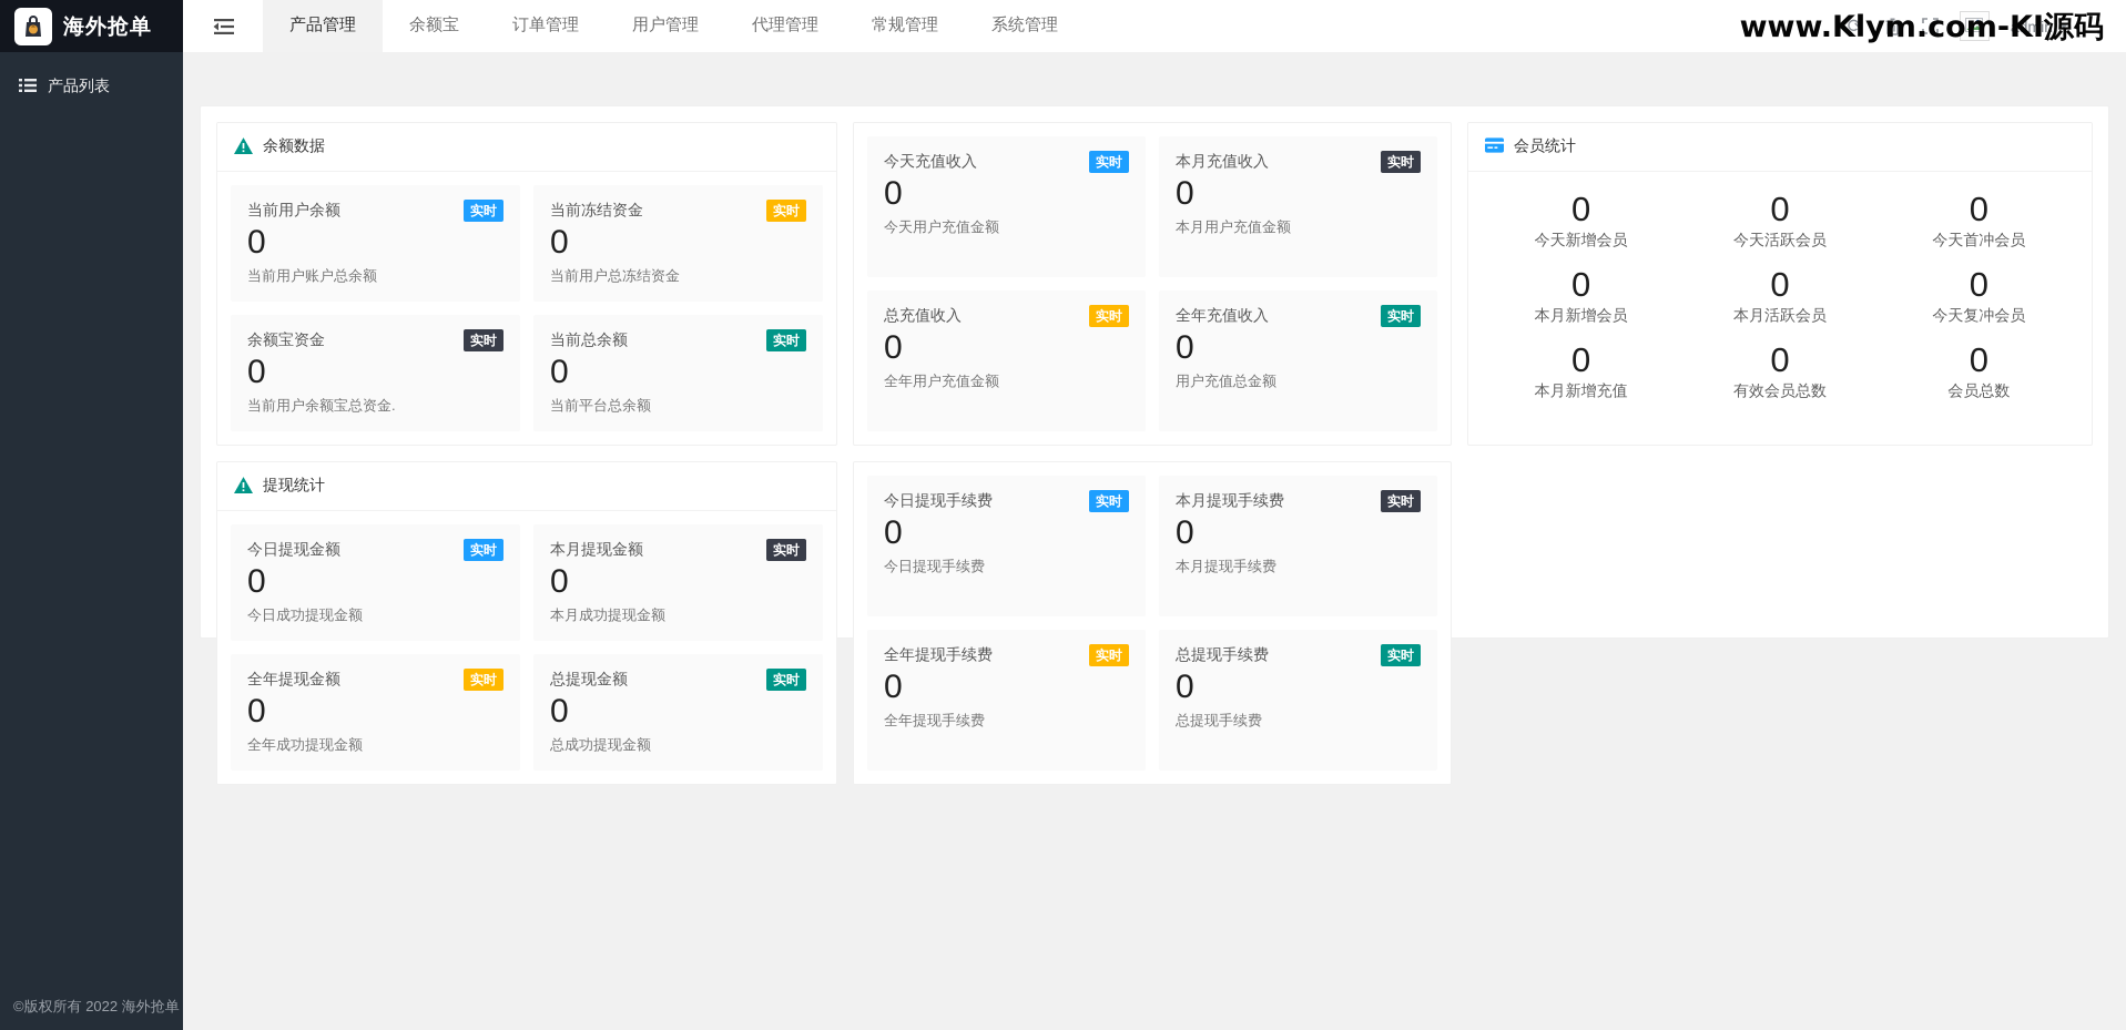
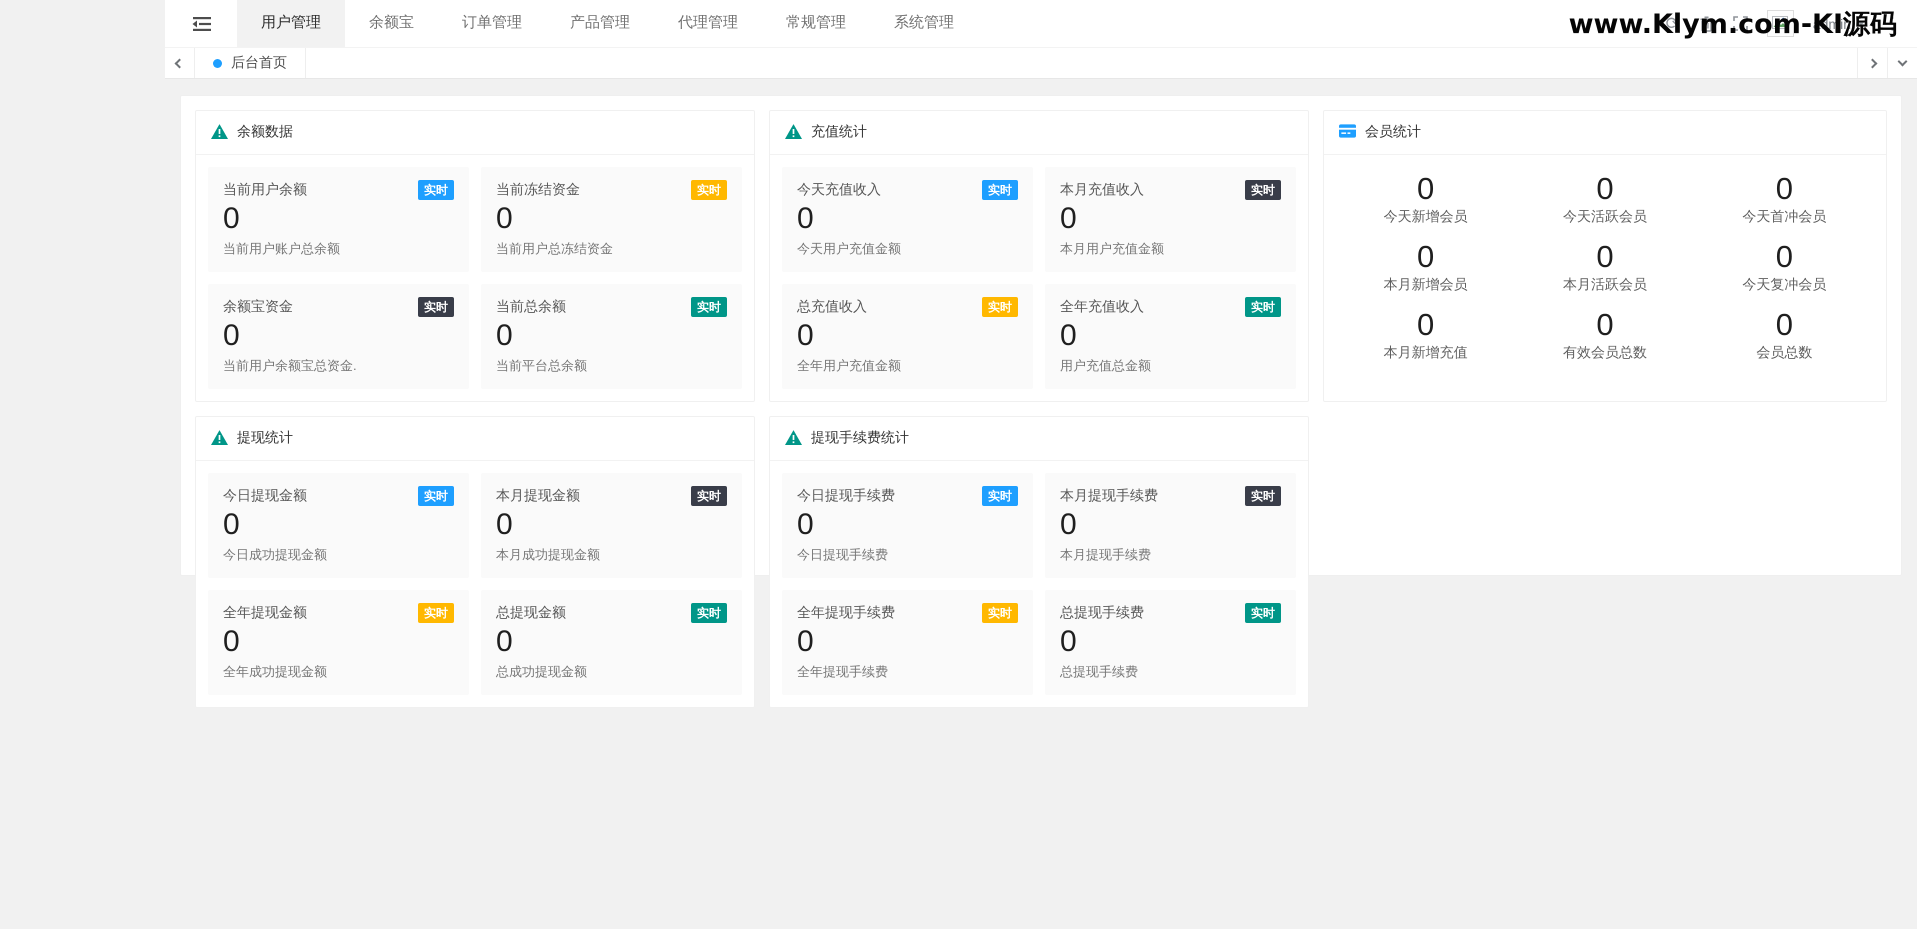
- 海外抢单
- 产品列表
- ©版权所有 2022 海外抢单
- 产品管理
+ 用户管理
  余额宝
  订单管理
- 用户管理
+ 产品管理
  代理管理
  常规管理
  系统管理
  ⟳
  admin
  ⋮
  www.Klym.com-KI源码
+ 后台首页
  余额数据
  当前用户余额
  实时
  0
  当前用户账户总余额
  当前冻结资金
  实时
  0
  当前用户总冻结资金
  余额宝资金
  实时
  0
  当前用户余额宝总资金.
  当前总余额
  实时
  0
  当前平台总余额
+ 充值统计
  今天充值收入
  实时
  0
  今天用户充值金额
  本月充值收入
  实时
  0
  本月用户充值金额
  总充值收入
  实时
  0
  全年用户充值金额
  全年充值收入
  实时
  0
  用户充值总金额
  会员统计
  0
  今天新增会员
  0
  今天活跃会员
  0
  今天首冲会员
  0
  本月新增会员
  0
  本月活跃会员
  0
  今天复冲会员
  0
  本月新增充值
  0
  有效会员总数
  0
  会员总数
  提现统计
  今日提现金额
  实时
  0
  今日成功提现金额
  本月提现金额
  实时
  0
  本月成功提现金额
  全年提现金额
  实时
  0
  全年成功提现金额
  总提现金额
  实时
  0
  总成功提现金额
+ 提现手续费统计
  今日提现手续费
  实时
  0
  今日提现手续费
  本月提现手续费
  实时
  0
  本月提现手续费
  全年提现手续费
  实时
  0
  全年提现手续费
  总提现手续费
  实时
  0
  总提现手续费
